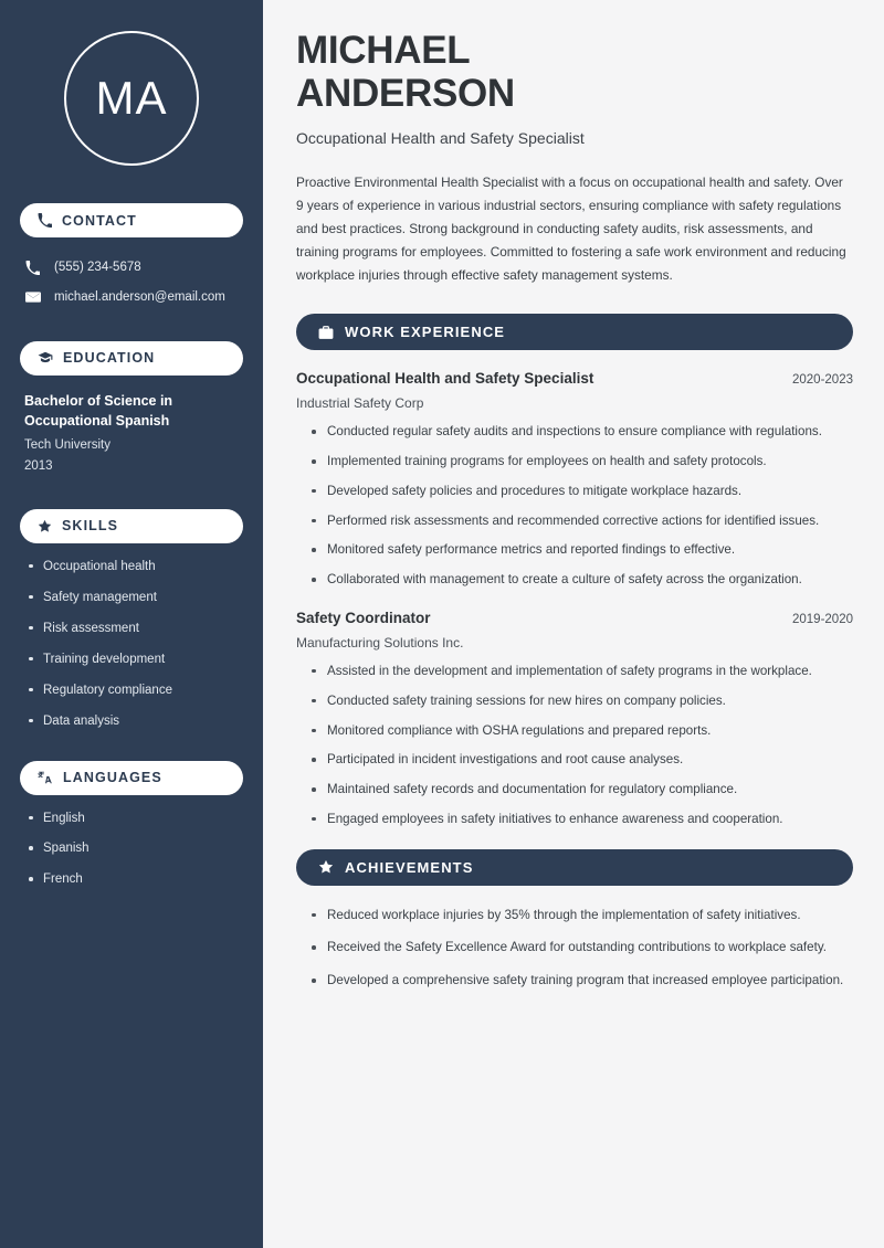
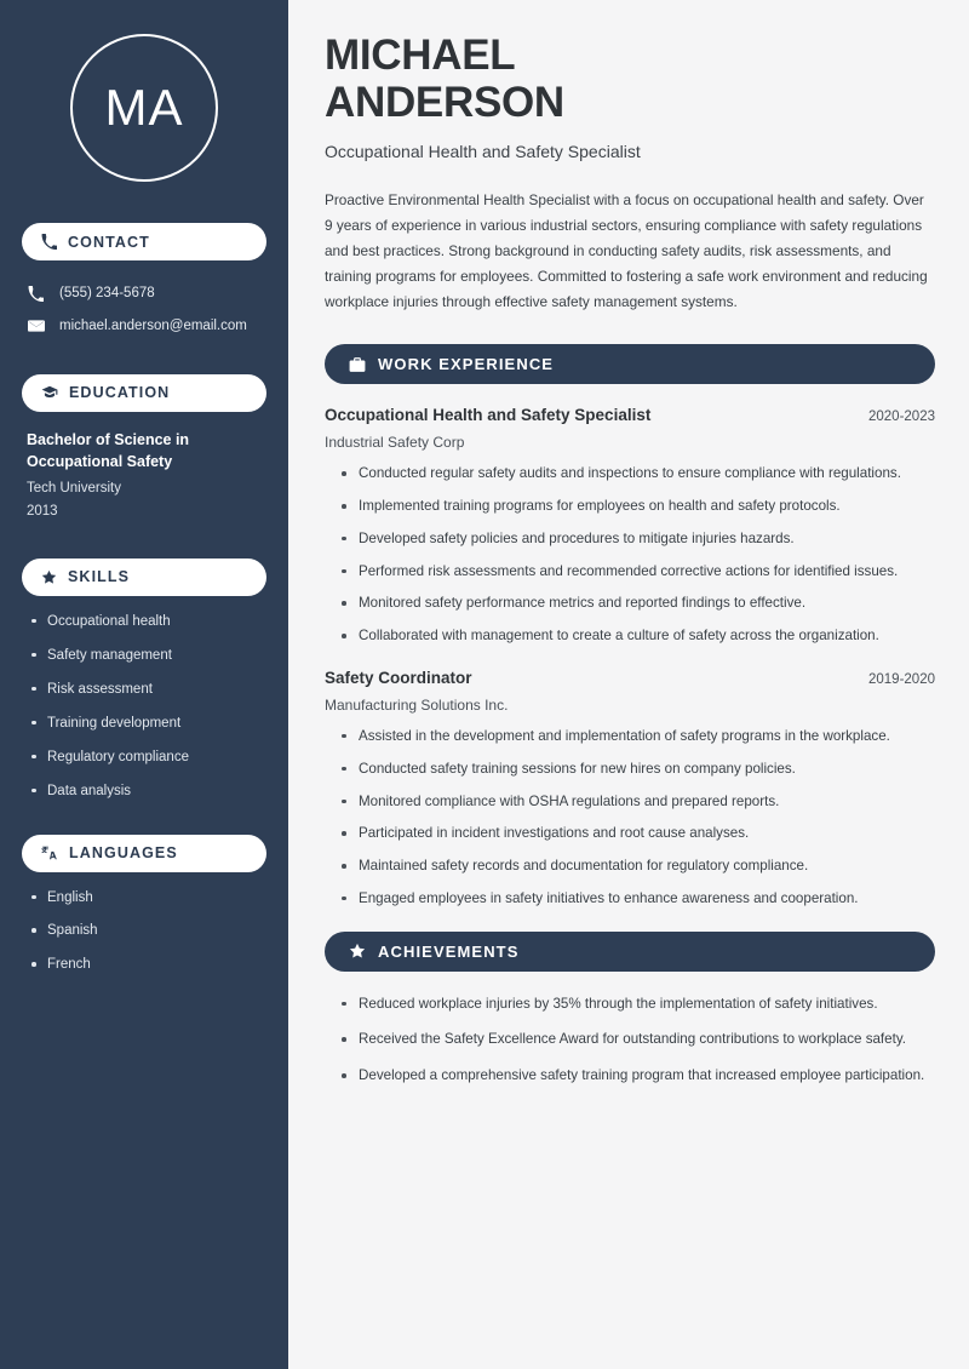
  MA
  CONTACT
  (555) 234-5678
  michael.anderson@email.com
  EDUCATION
- Bachelor of Science in Occupational Spanish
+ Bachelor of Science in Occupational Safety
  Tech University
  2013
  SKILLS
  Occupational health
  Safety management
  Risk assessment
  Training development
  Regulatory compliance
  Data analysis
  LANGUAGES
  English
  Spanish
  French
  MICHAEL
  ANDERSON
  Occupational Health and Safety Specialist
  Proactive Environmental Health Specialist with a focus on occupational health and safety. Over 9 years of experience in various industrial sectors, ensuring compliance with safety regulations and best practices. Strong background in conducting safety audits, risk assessments, and training programs for employees. Committed to fostering a safe work environment and reducing workplace injuries through effective safety management systems.
  WORK EXPERIENCE
  Occupational Health and Safety Specialist
  2020-2023
  Industrial Safety Corp
  Conducted regular safety audits and inspections to ensure compliance with regulations.
  Implemented training programs for employees on health and safety protocols.
- Developed safety policies and procedures to mitigate workplace hazards.
+ Developed safety policies and procedures to mitigate injuries hazards.
  Performed risk assessments and recommended corrective actions for identified issues.
  Monitored safety performance metrics and reported findings to effective.
  Collaborated with management to create a culture of safety across the organization.
  Safety Coordinator
  2019-2020
  Manufacturing Solutions Inc.
  Assisted in the development and implementation of safety programs in the workplace.
  Conducted safety training sessions for new hires on company policies.
  Monitored compliance with OSHA regulations and prepared reports.
  Participated in incident investigations and root cause analyses.
  Maintained safety records and documentation for regulatory compliance.
  Engaged employees in safety initiatives to enhance awareness and cooperation.
  ACHIEVEMENTS
  Reduced workplace injuries by 35% through the implementation of safety initiatives.
  Received the Safety Excellence Award for outstanding contributions to workplace safety.
  Developed a comprehensive safety training program that increased employee participation.
